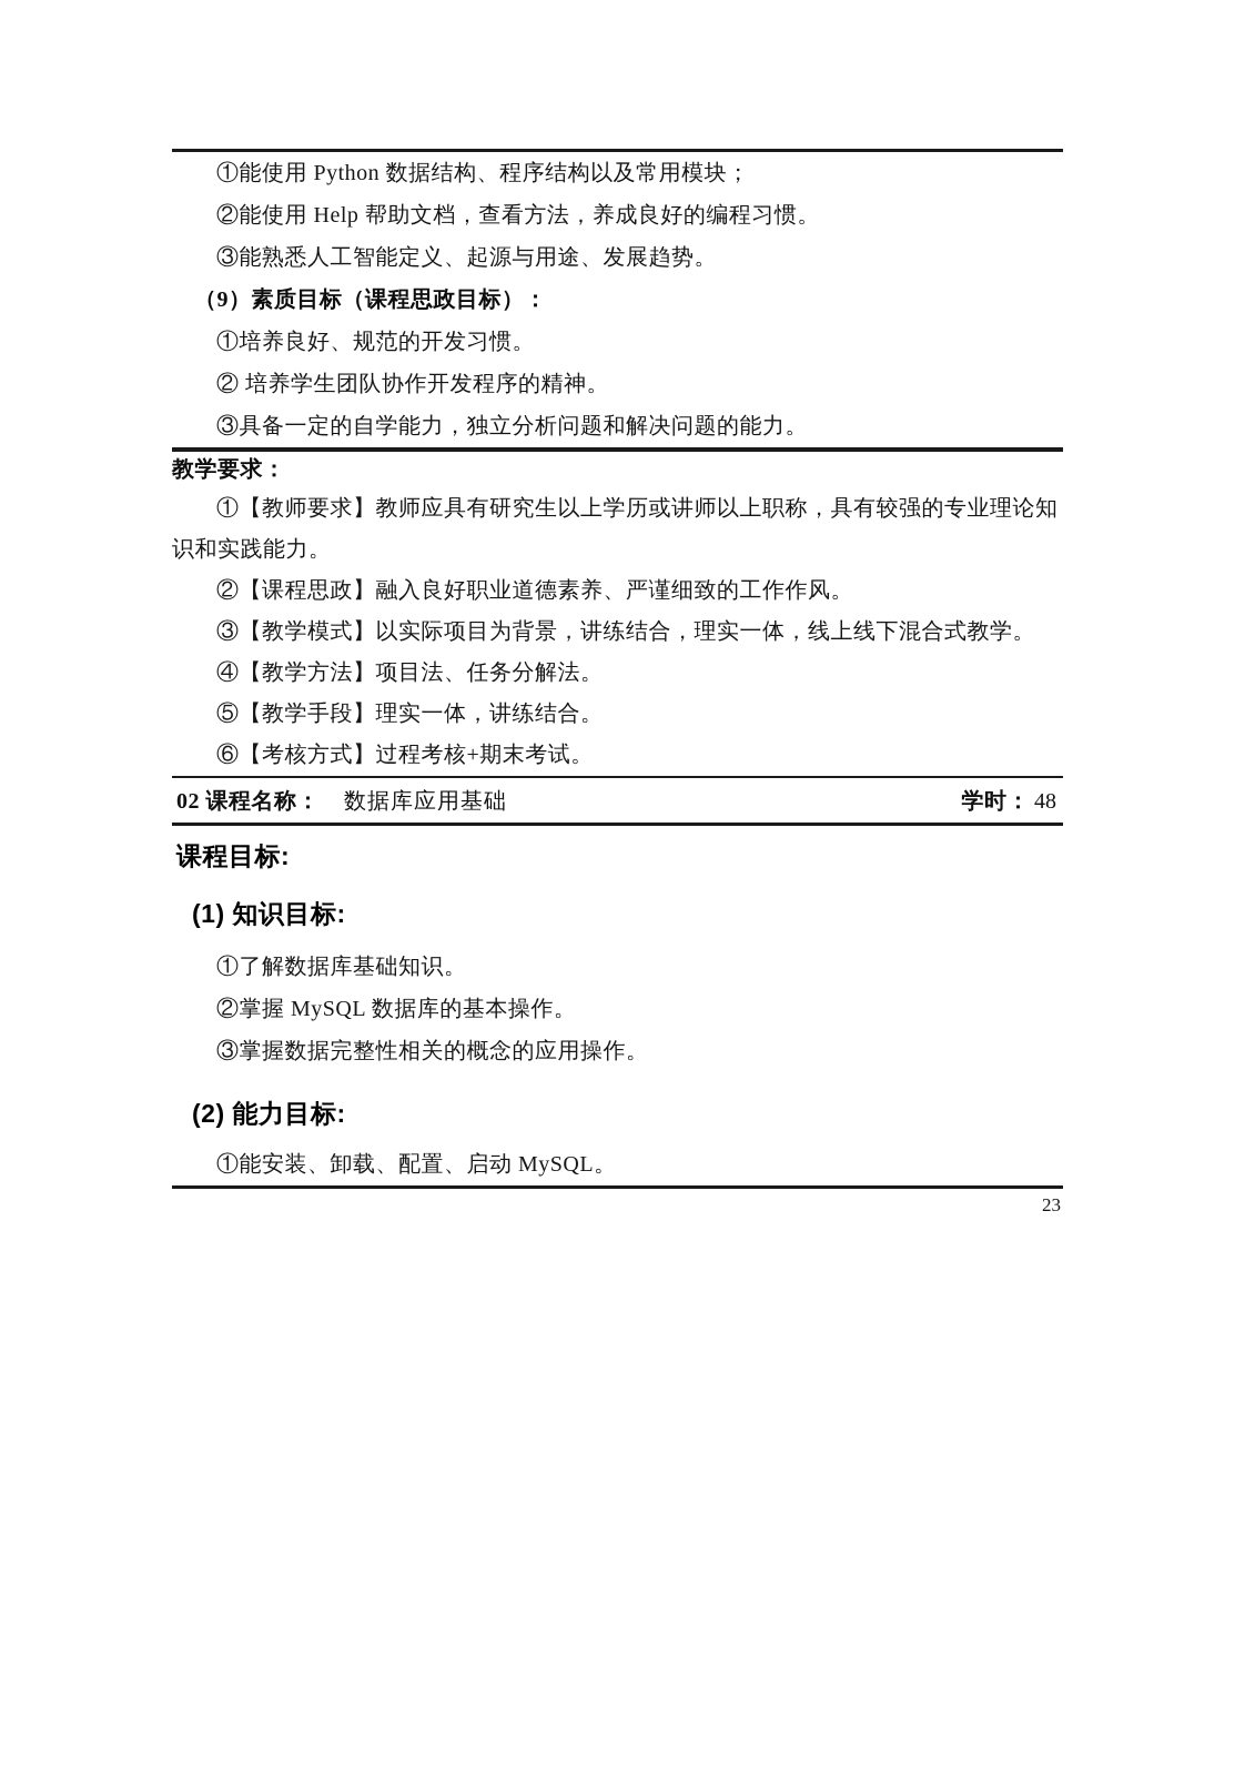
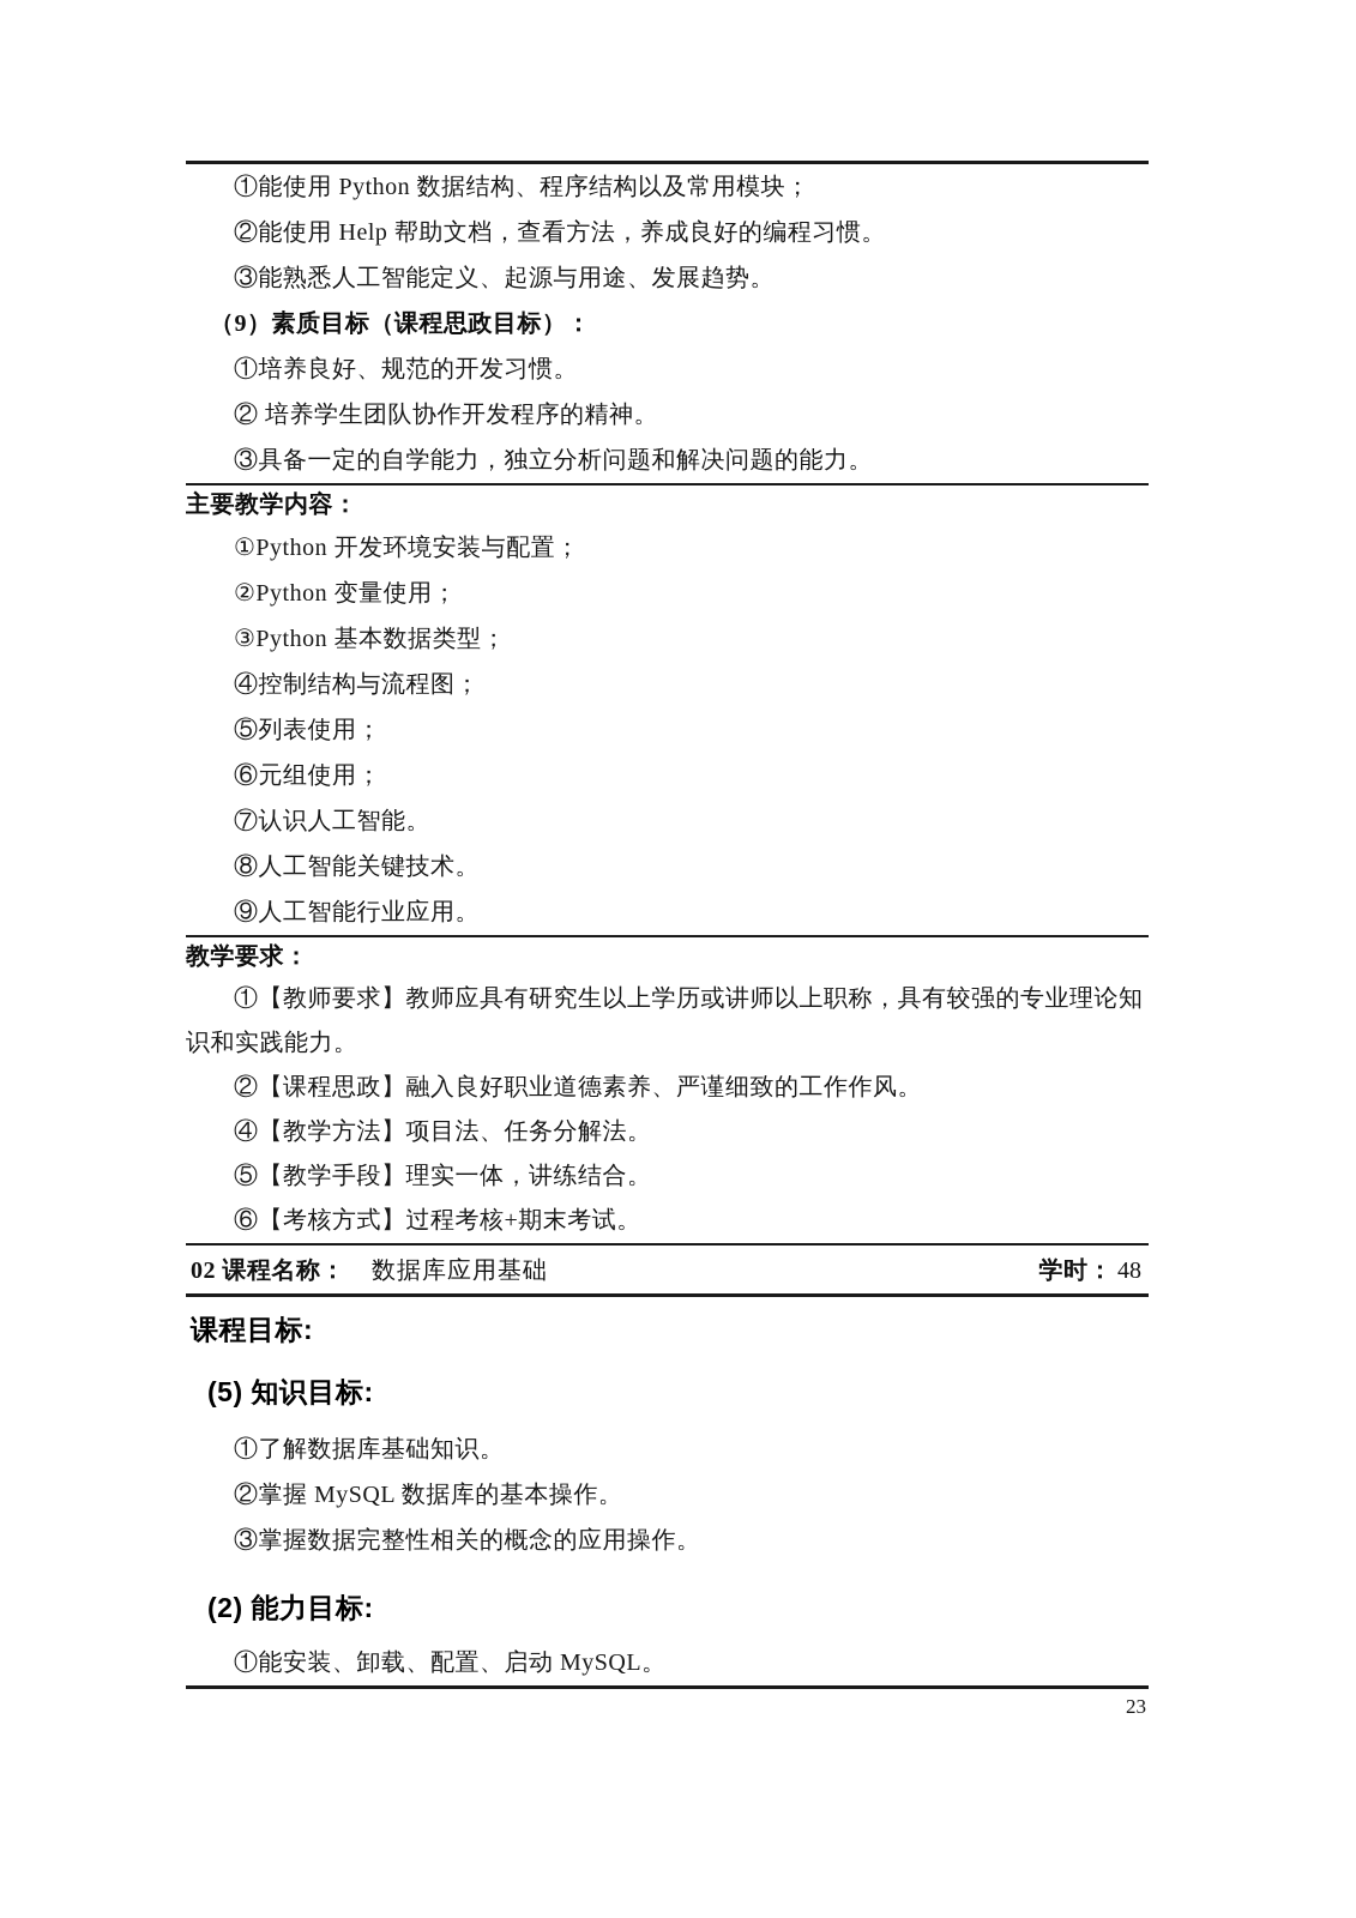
  ①能使用 Python 数据结构、程序结构以及常用模块；
  ②能使用 Help 帮助文档，查看方法，养成良好的编程习惯。
  ③能熟悉人工智能定义、起源与用途、发展趋势。
  （9）素质目标（课程思政目标）：
  ①培养良好、规范的开发习惯。
  ② 培养学生团队协作开发程序的精神。
  ③具备一定的自学能力，独立分析问题和解决问题的能力。
+ 主要教学内容：
+ ①Python 开发环境安装与配置；
+ ②Python 变量使用；
+ ③Python 基本数据类型；
+ ④控制结构与流程图；
+ ⑤列表使用；
+ ⑥元组使用；
+ ⑦认识人工智能。
+ ⑧人工智能关键技术。
+ ⑨人工智能行业应用。
  教学要求：
  ①【教师要求】教师应具有研究生以上学历或讲师以上职称，具有较强的专业理论知识和实践能力。
  ②【课程思政】融入良好职业道德素养、严谨细致的工作作风。
- ③【教学模式】以实际项目为背景，讲练结合，理实一体，线上线下混合式教学。
  ④【教学方法】项目法、任务分解法。
  ⑤【教学手段】理实一体，讲练结合。
  ⑥【考核方式】过程考核+期末考试。
  02 课程名称： 数据库应用基础
  学时： 48
  课程目标:
- (1) 知识目标:
+ (5) 知识目标:
  ①了解数据库基础知识。
  ②掌握 MySQL 数据库的基本操作。
  ③掌握数据完整性相关的概念的应用操作。
  (2) 能力目标:
  ①能安装、卸载、配置、启动 MySQL。
  23
